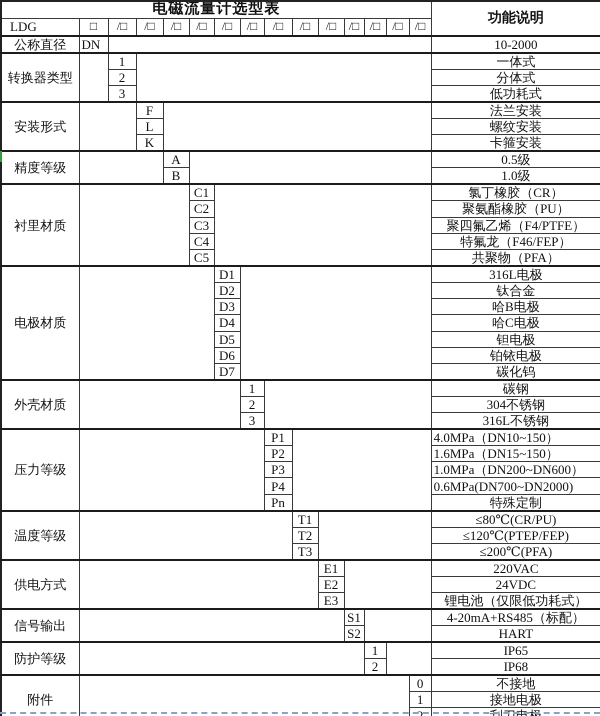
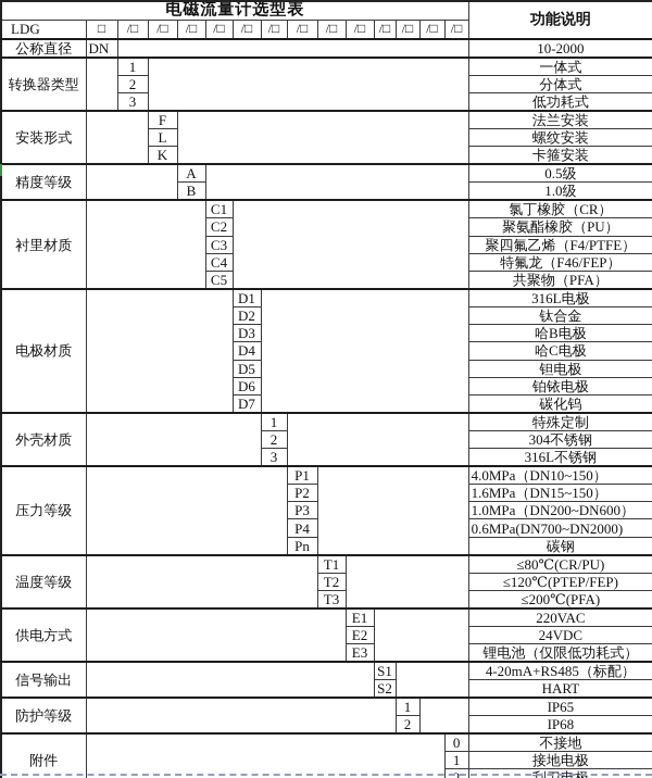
  电磁流量计选型表	功能说明
  LDG	□	/□	/□	/□	/□	/□	/□	/□	/□	/□	/□	/□	/□	/□
  公称直径	DN		10-2000
  转换器类型		1		一体式
  2	分体式
  3	低功耗式
  安装形式		F		法兰安装
  L	螺纹安装
  K	卡箍安装
  精度等级		A		0.5级
  B	1.0级
  衬里材质		C1		氯丁橡胶（CR）
  C2	聚氨酯橡胶（PU）
  C3	聚四氟乙烯（F4/PTFE）
  C4	特氟龙（F46/FEP）
  C5	共聚物（PFA）
  电极材质		D1		316L电极
  D2	钛合金
  D3	哈B电极
  D4	哈C电极
  D5	钽电极
  D6	铂铱电极
  D7	碳化钨
- 外壳材质		1		碳钢
+ 外壳材质		1		特殊定制
  2	304不锈钢
  3	316L不锈钢
  压力等级		P1		4.0MPa（DN10~150）
  P2	1.6MPa（DN15~150）
  P3	1.0MPa（DN200~DN600）
  P4	0.6MPa(DN700~DN2000)
- Pn	特殊定制
+ Pn	碳钢
  温度等级		T1		≤80℃(CR/PU)
  T2	≤120℃(PTEP/FEP)
  T3	≤200℃(PFA)
  供电方式		E1		220VAC
  E2	24VDC
  E3	锂电池（仅限低功耗式）
  信号输出		S1		4-20mA+RS485（标配）
  S2	HART
  防护等级		1		IP65
  2	IP68
  附件		0	不接地
  1	接地电极
